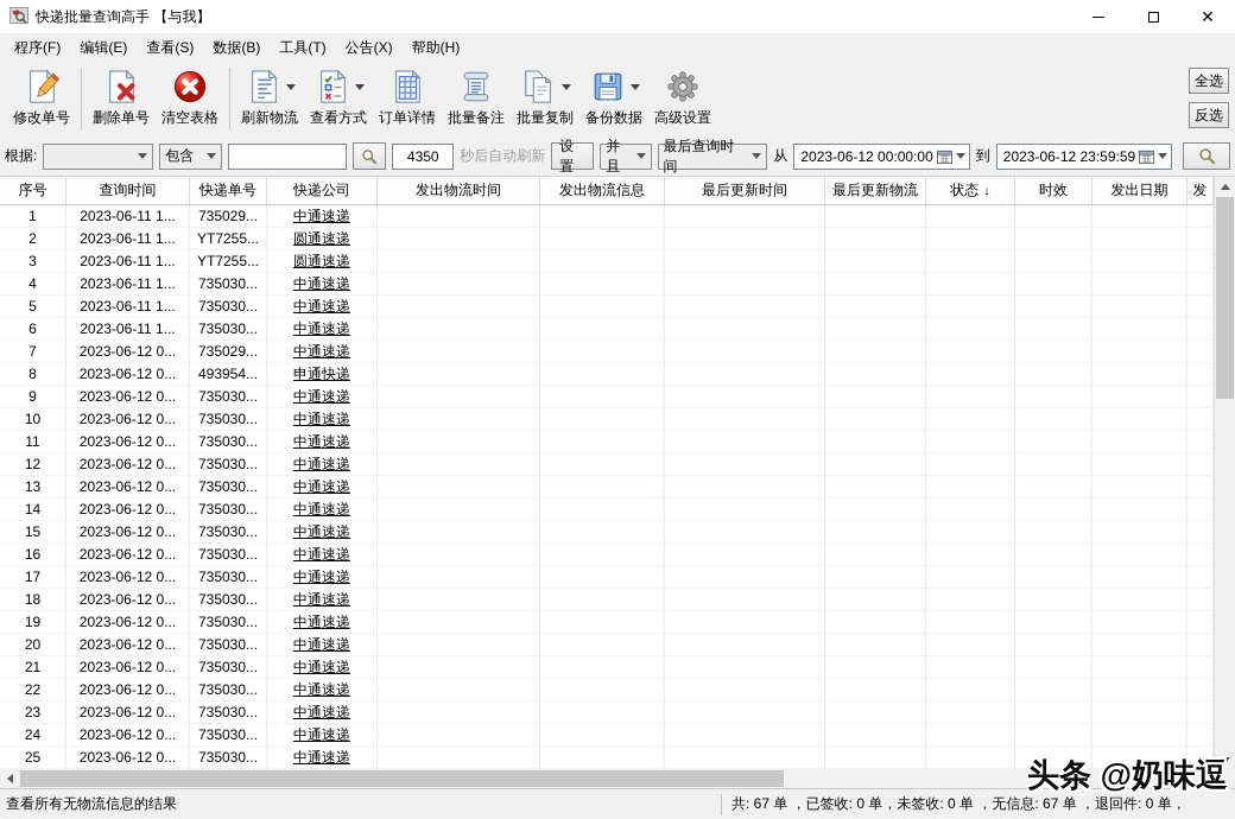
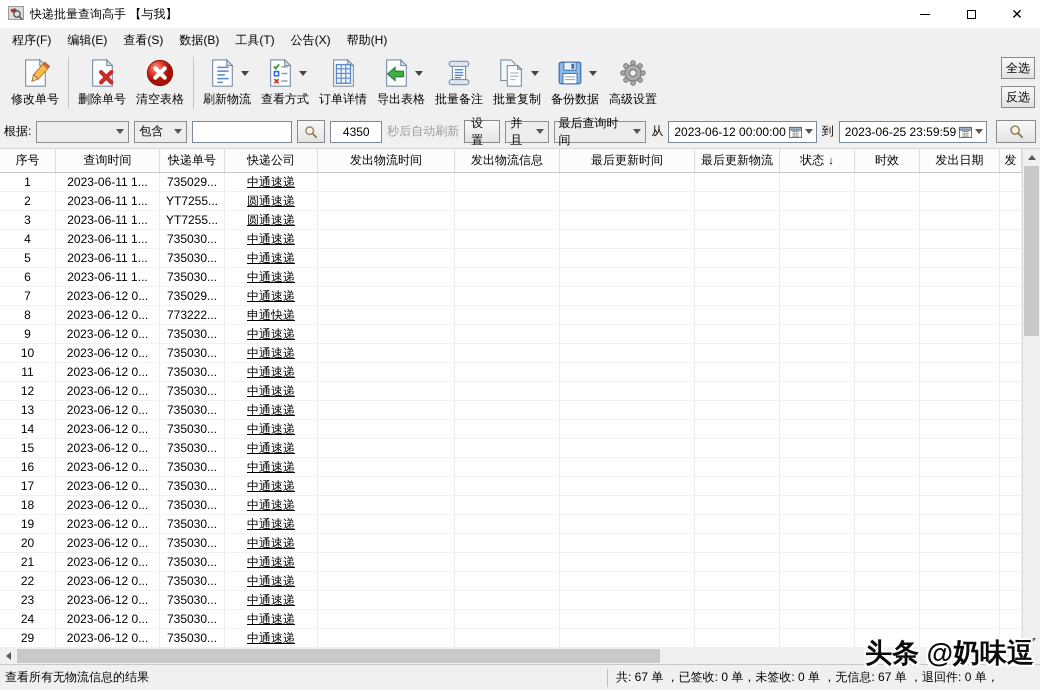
  快递批量查询高手 【与我】
  ✕
  程序(F)
  编辑(E)
  查看(S)
  数据(B)
  工具(T)
  公告(X)
  帮助(H)
  修改单号
  删除单号
  清空表格
  刷新物流
  查看方式
  订单详情
+ 导出表格
  批量备注
  批量复制
  备份数据
  高级设置
  全选
  反选
  根据:
  包含
  4350
  秒后自动刷新
  设置
  并且
  最后查询时间
  从
  2023-06-12 00:00:00
  到
- 2023-06-12 23:59:59
+ 2023-06-25 23:59:59
  序号
  查询时间
  快递单号
  快递公司
  发出物流时间
  发出物流信息
  最后更新时间
  最后更新物流
  状态
  ↓
  时效
  发出日期
  发
  1
  2023-06-11 1...
  735029...
  中通速递
  2
  2023-06-11 1...
  YT7255...
  圆通速递
  3
  2023-06-11 1...
  YT7255...
  圆通速递
  4
  2023-06-11 1...
  735030...
  中通速递
  5
  2023-06-11 1...
  735030...
  中通速递
  6
  2023-06-11 1...
  735030...
  中通速递
  7
  2023-06-12 0...
  735029...
  中通速递
  8
  2023-06-12 0...
- 493954...
+ 773222...
  申通快递
  9
  2023-06-12 0...
  735030...
  中通速递
  10
  2023-06-12 0...
  735030...
  中通速递
  11
  2023-06-12 0...
  735030...
  中通速递
  12
  2023-06-12 0...
  735030...
  中通速递
  13
  2023-06-12 0...
  735030...
  中通速递
  14
  2023-06-12 0...
  735030...
  中通速递
  15
  2023-06-12 0...
  735030...
  中通速递
  16
  2023-06-12 0...
  735030...
  中通速递
  17
  2023-06-12 0...
  735030...
  中通速递
  18
  2023-06-12 0...
  735030...
  中通速递
  19
  2023-06-12 0...
  735030...
  中通速递
  20
  2023-06-12 0...
  735030...
  中通速递
  21
  2023-06-12 0...
  735030...
  中通速递
  22
  2023-06-12 0...
  735030...
  中通速递
  23
  2023-06-12 0...
  735030...
  中通速递
  24
  2023-06-12 0...
  735030...
  中通速递
- 25
+ 29
  2023-06-12 0...
  735030...
  中通速递
  查看所有无物流信息的结果
  共: 67 单 ，已签收: 0 单，未签收: 0 单 ，无信息: 67 单 ，退回件: 0 单，
  头条 @奶味逗
